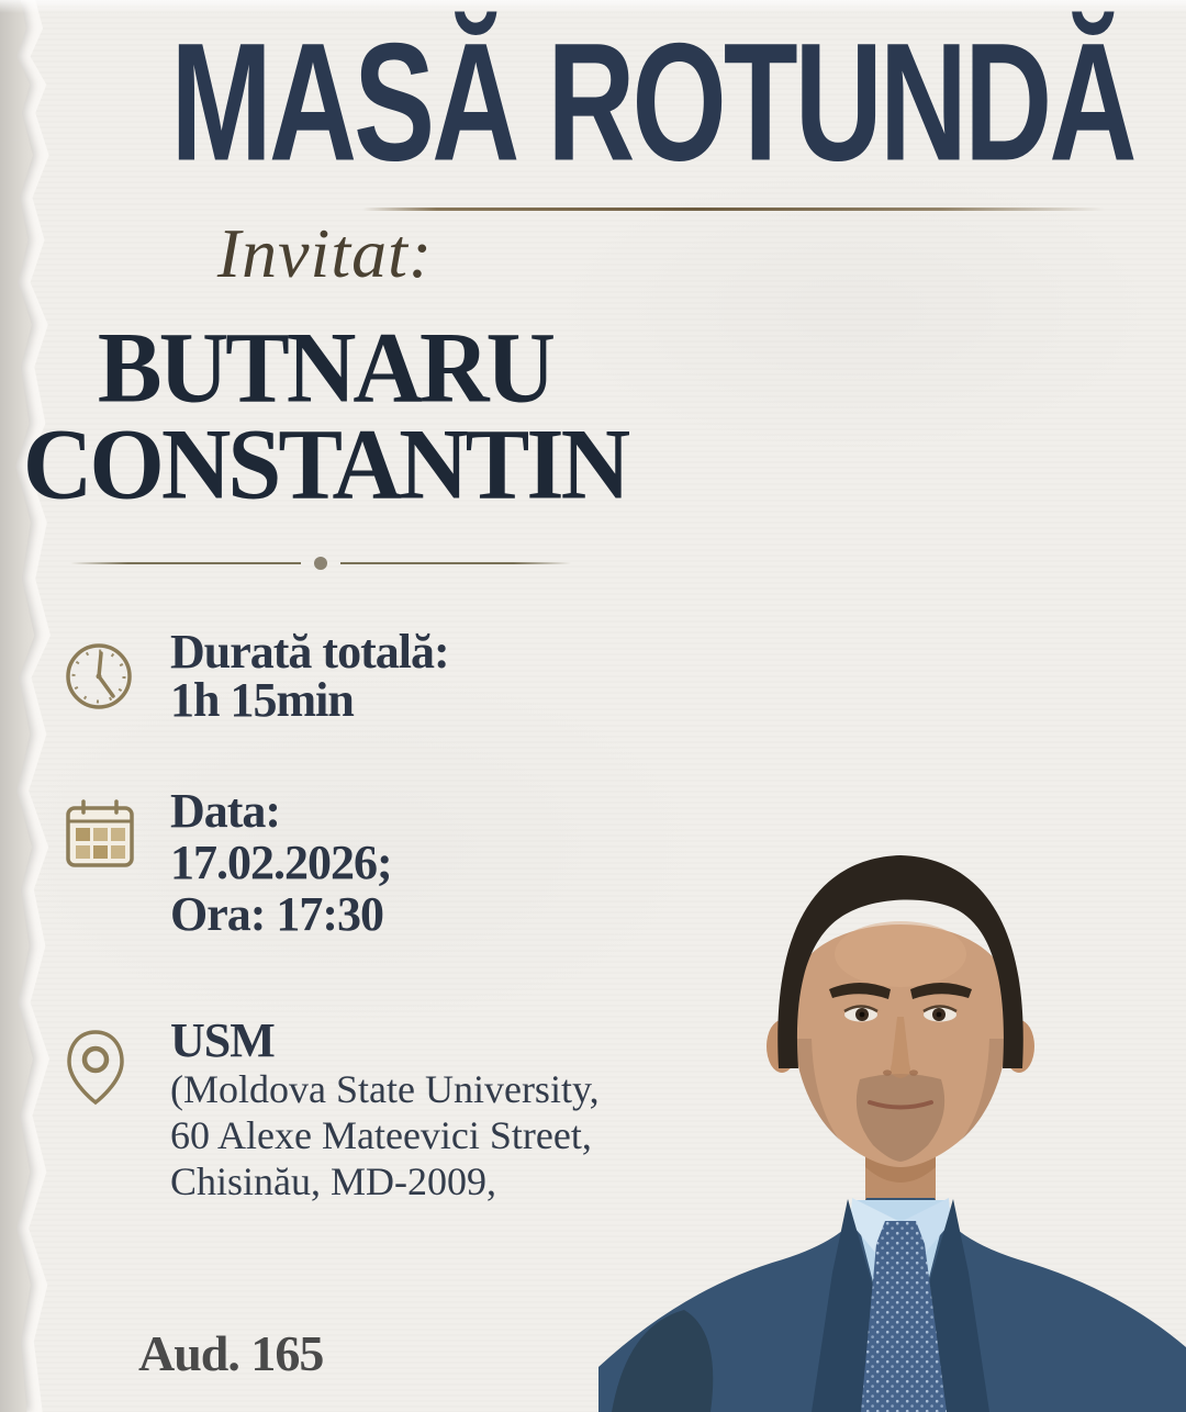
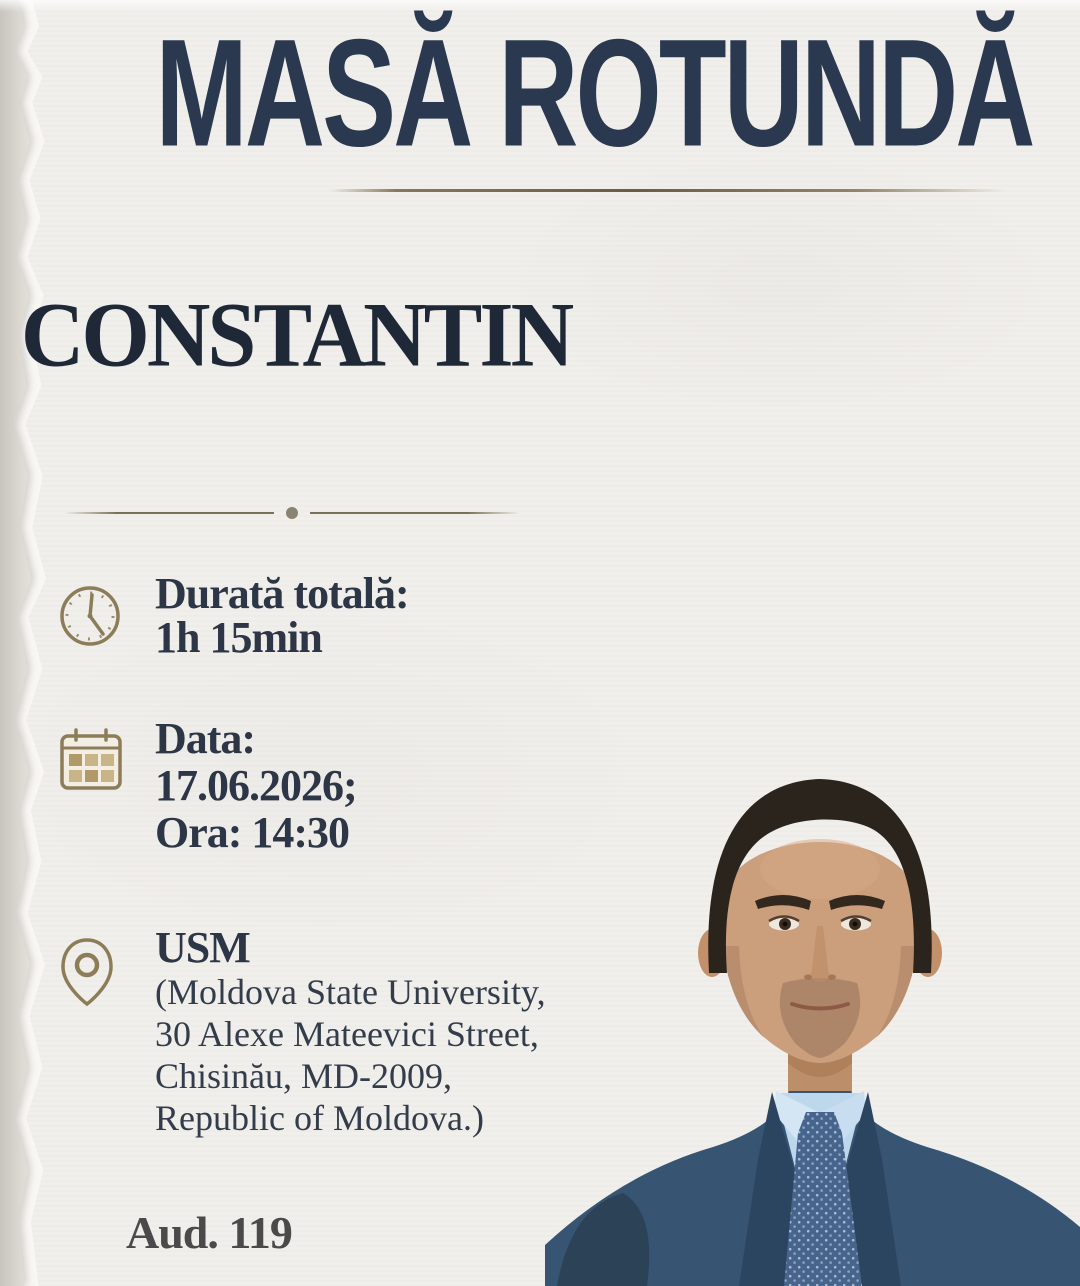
  MASĂ ROTUNDĂ
- Invitat:
- BUTNARU
  CONSTANTIN
  Durată totală:
  1h 15min
  Data:
- 17.02.2026;
+ 17.06.2026;
- Ora: 17:30
+ Ora: 14:30
  USM
  (Moldova State University,
- 60 Alexe Mateevici Street,
+ 30 Alexe Mateevici Street,
  Chisinău, MD-2009,
+ Republic of Moldova.)
- Aud. 165
+ Aud. 119
